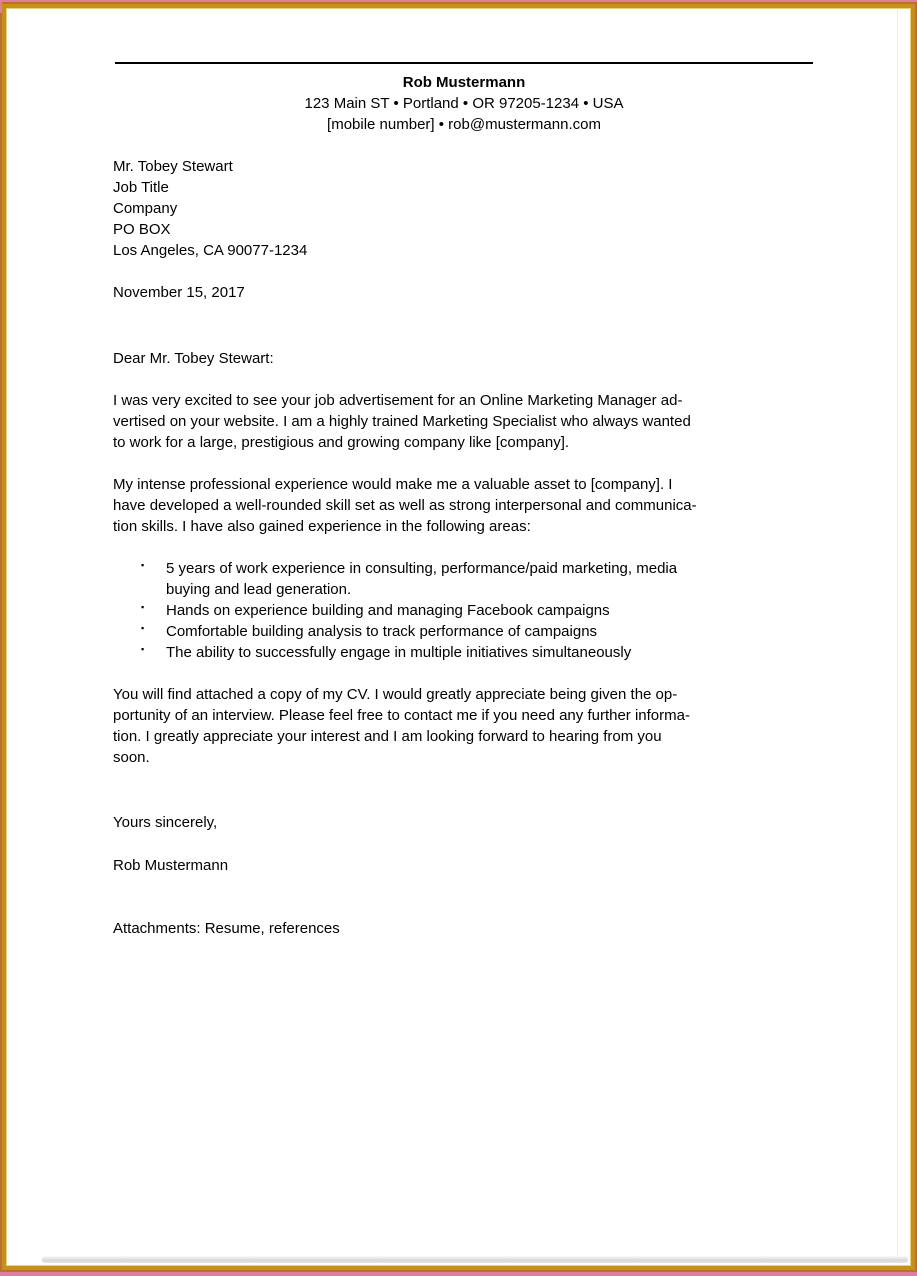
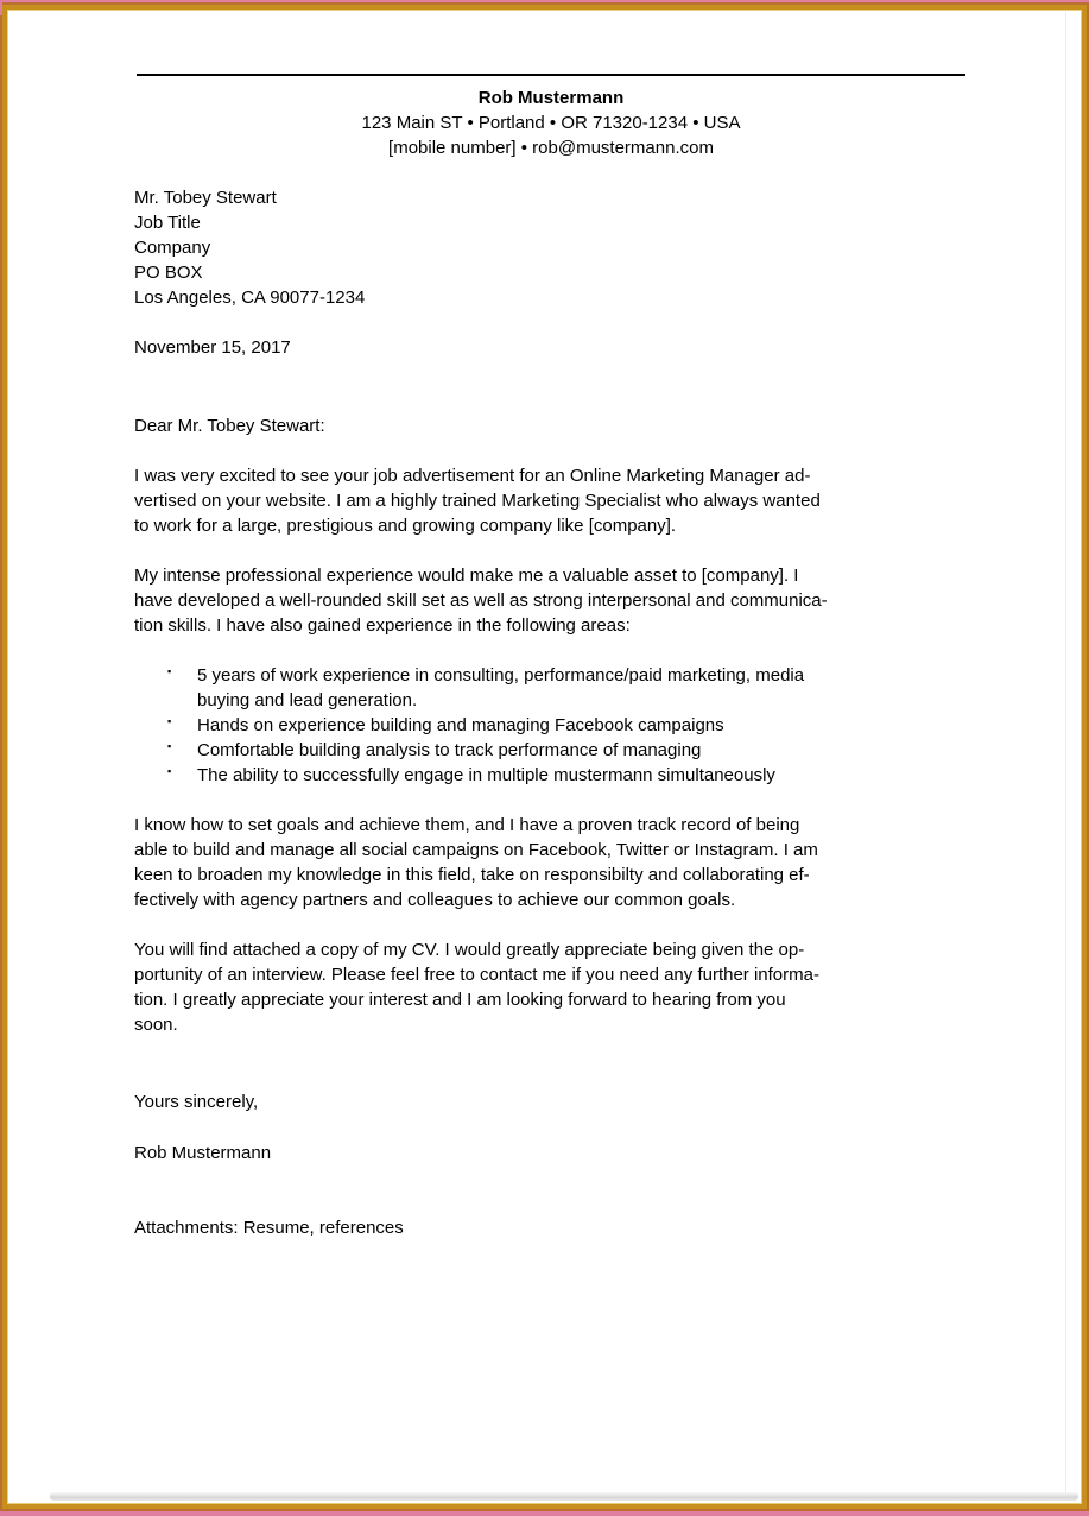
  Rob Mustermann
- 123 Main ST • Portland • OR 97205-1234 • USA
+ 123 Main ST • Portland • OR 71320-1234 • USA
  [mobile number] • rob@mustermann.com
  Mr. Tobey Stewart
  Job Title
  Company
  PO BOX
  Los Angeles, CA 90077-1234
  November 15, 2017
  Dear Mr. Tobey Stewart:
  I was very excited to see your job advertisement for an Online Marketing Manager ad-
  vertised on your website. I am a highly trained Marketing Specialist who always wanted
  to work for a large, prestigious and growing company like [company].
  My intense professional experience would make me a valuable asset to [company]. I
  have developed a well-rounded skill set as well as strong interpersonal and communica-
  tion skills. I have also gained experience in the following areas:
  5 years of work experience in consulting, performance/paid marketing, media
  buying and lead generation.
  Hands on experience building and managing Facebook campaigns
- Comfortable building analysis to track performance of campaigns
+ Comfortable building analysis to track performance of managing
- The ability to successfully engage in multiple initiatives simultaneously
+ The ability to successfully engage in multiple mustermann simultaneously
+ I know how to set goals and achieve them, and I have a proven track record of being
+ able to build and manage all social campaigns on Facebook, Twitter or Instagram. I am
+ keen to broaden my knowledge in this field, take on responsibilty and collaborating ef-
+ fectively with agency partners and colleagues to achieve our common goals.
  You will find attached a copy of my CV. I would greatly appreciate being given the op-
  portunity of an interview. Please feel free to contact me if you need any further informa-
  tion. I greatly appreciate your interest and I am looking forward to hearing from you
  soon.
  Yours sincerely,
  Rob Mustermann
  Attachments: Resume, references
